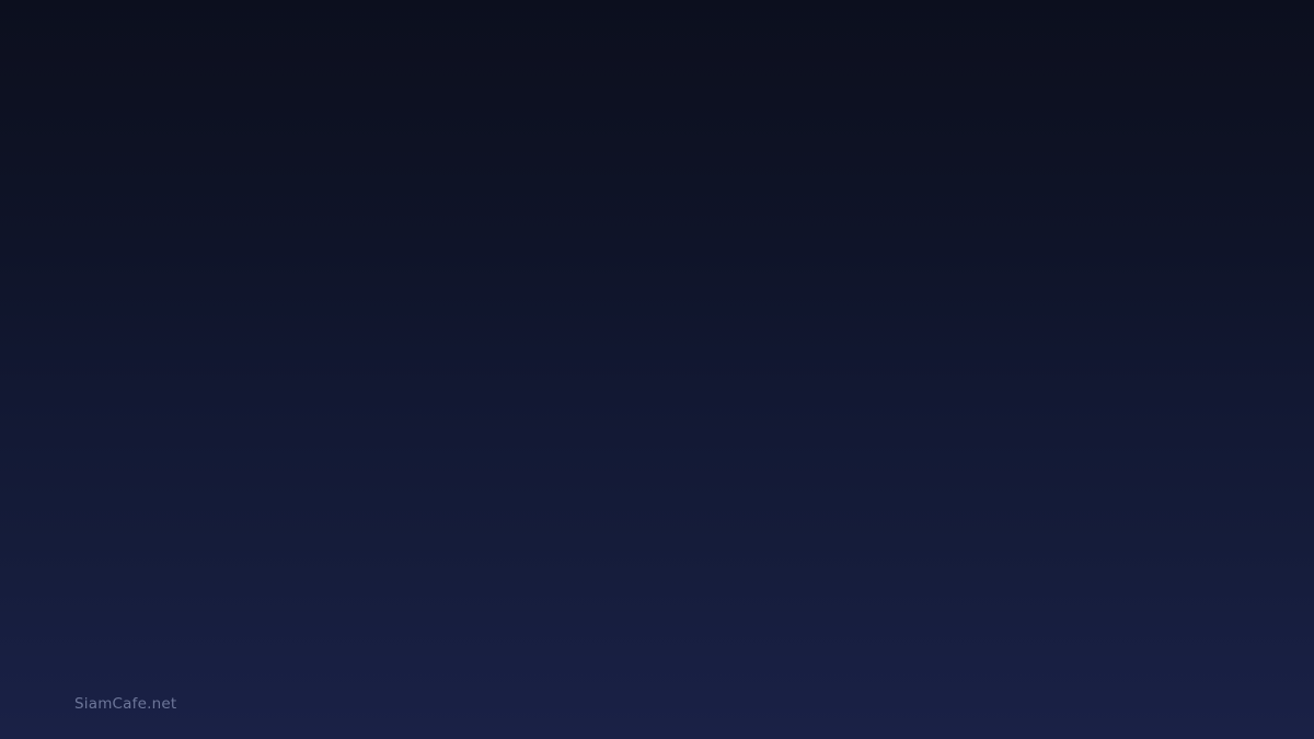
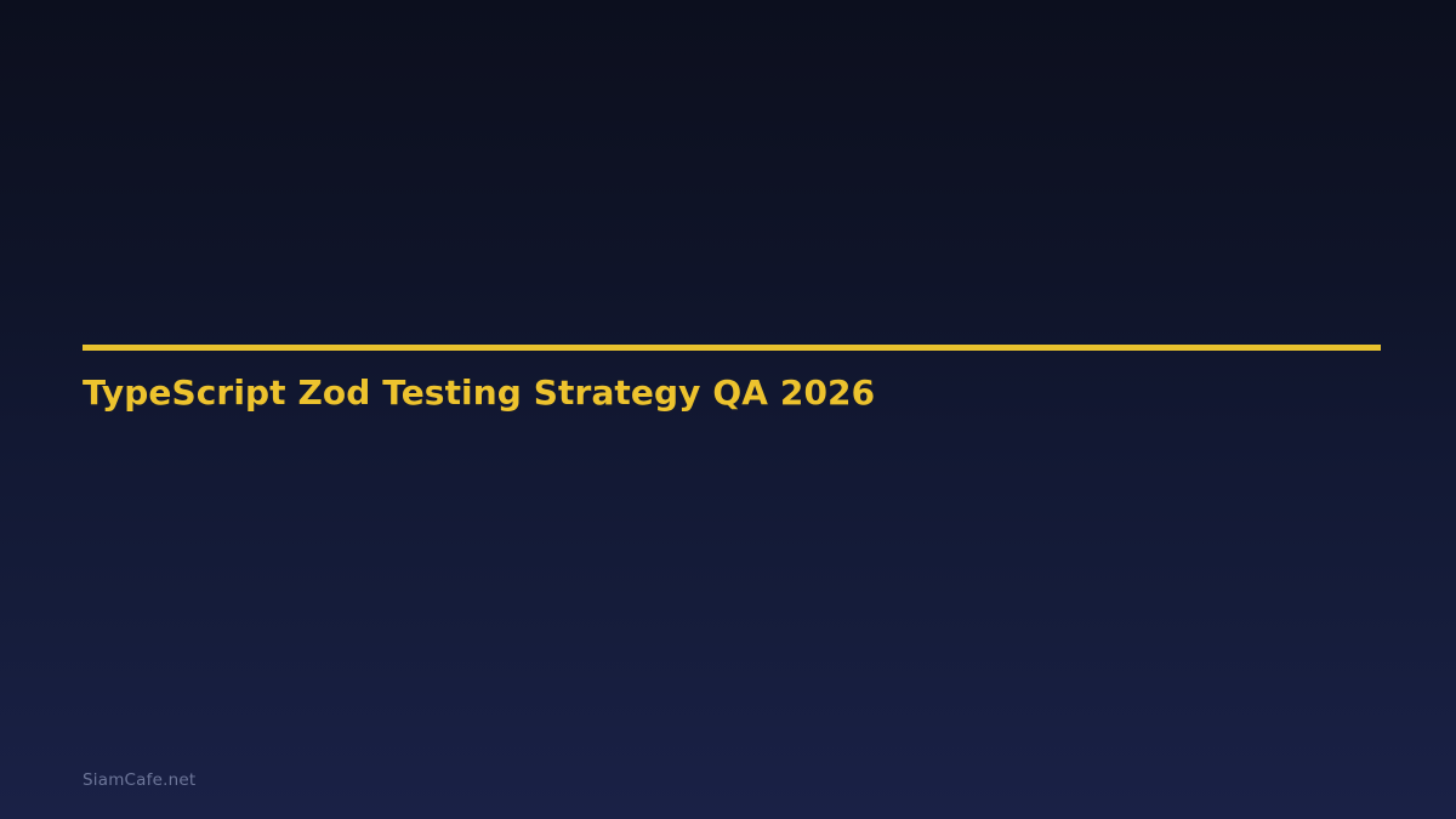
+ TypeScript Zod Testing Strategy QA 2026
  SiamCafe.net
